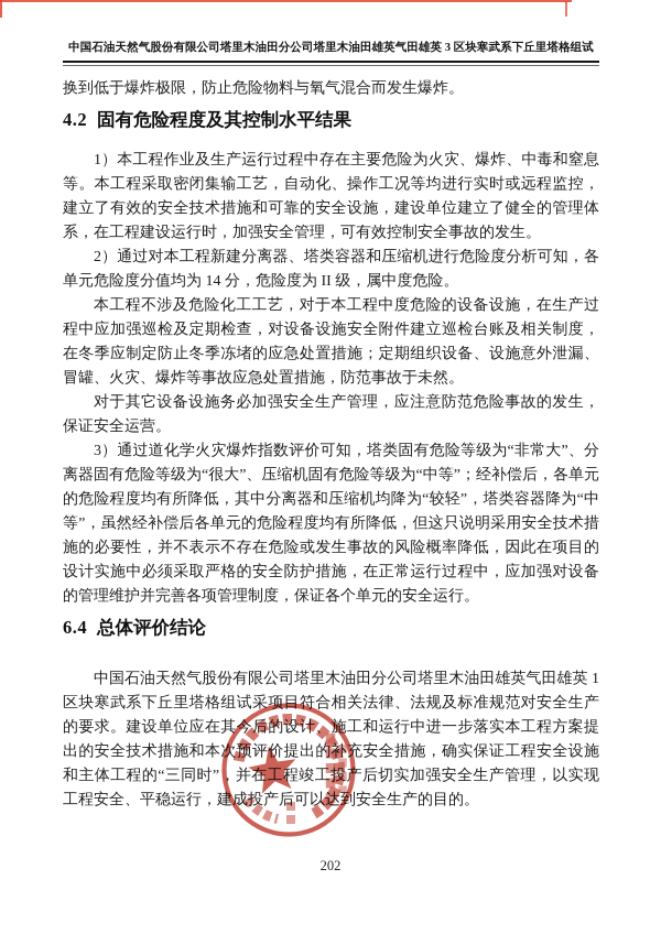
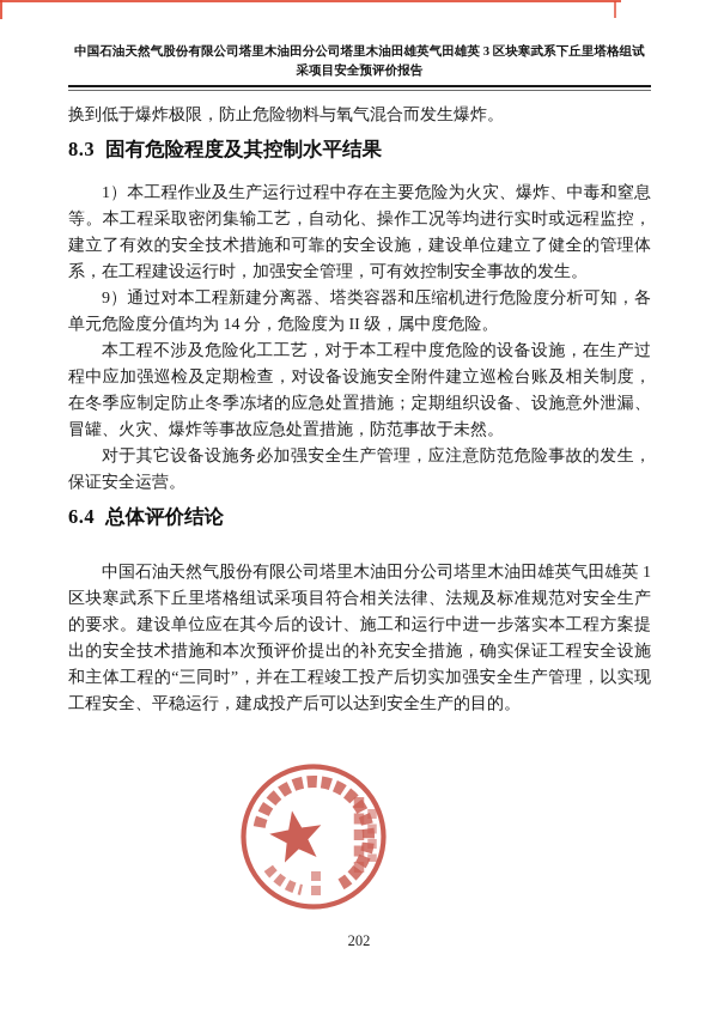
  中国石油天然气股份有限公司塔里木油田分公司塔里木油田雄英气田雄英 3 区块寒武系下丘里塔格组试
+ 采项目安全预评价报告
  换到低于爆炸极限，防止危险物料与氧气混合而发生爆炸。
- 4.2 固有危险程度及其控制水平结果
+ 8.3 固有危险程度及其控制水平结果
  1）本工程作业及生产运行过程中存在主要危险为火灾、爆炸、中毒和窒息等。本工程采取密闭集输工艺，自动化、操作工况等均进行实时或远程监控，建立了有效的安全技术措施和可靠的安全设施，建设单位建立了健全的管理体系，在工程建设运行时，加强安全管理，可有效控制安全事故的发生。
- 2）通过对本工程新建分离器、塔类容器和压缩机进行危险度分析可知，各单元危险度分值均为 14 分，危险度为 II 级，属中度危险。
+ 9）通过对本工程新建分离器、塔类容器和压缩机进行危险度分析可知，各单元危险度分值均为 14 分，危险度为 II 级，属中度危险。
  本工程不涉及危险化工工艺，对于本工程中度危险的设备设施，在生产过程中应加强巡检及定期检查，对设备设施安全附件建立巡检台账及相关制度，在冬季应制定防止冬季冻堵的应急处置措施；定期组织设备、设施意外泄漏、冒罐、火灾、爆炸等事故应急处置措施，防范事故于未然。
  对于其它设备设施务必加强安全生产管理，应注意防范危险事故的发生，保证安全运营。
- 3）通过道化学火灾爆炸指数评价可知，塔类固有危险等级为“非常大”、分离器固有危险等级为“很大”、压缩机固有危险等级为“中等”；经补偿后，各单元的危险程度均有所降低，其中分离器和压缩机均降为“较轻”，塔类容器降为“中等”，虽然经补偿后各单元的危险程度均有所降低，但这只说明采用安全技术措施的必要性，并不表示不存在危险或发生事故的风险概率降低，因此在项目的设计实施中必须采取严格的安全防护措施，在正常运行过程中，应加强对设备的管理维护并完善各项管理制度，保证各个单元的安全运行。
  6.4 总体评价结论
  中国石油天然气股份有限公司塔里木油田分公司塔里木油田雄英气田雄英 1 区块寒武系下丘里塔格组试采项目符合相关法律、法规及标准规范对安全生产的要求。建设单位应在其今后的设计、施工和运行中进一步落实本工程方案提出的安全技术措施和本次预评价提出的补充安全措施，确实保证工程安全设施和主体工程的“三同时”，并在工程竣工投产后切实加强安全生产管理，以实现工程安全、平稳运行，建成投产后可以达到安全生产的目的。
  202
